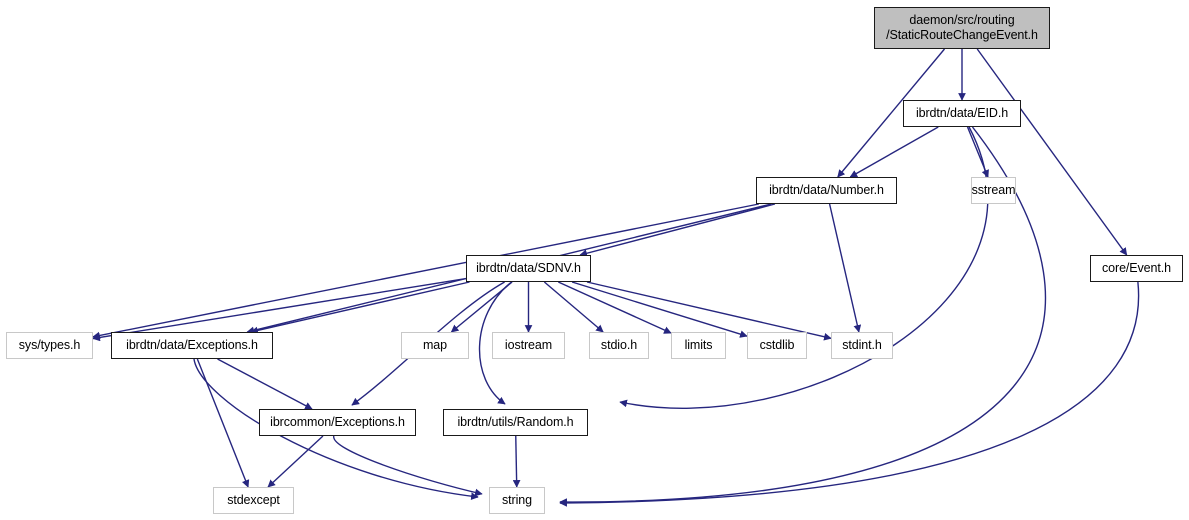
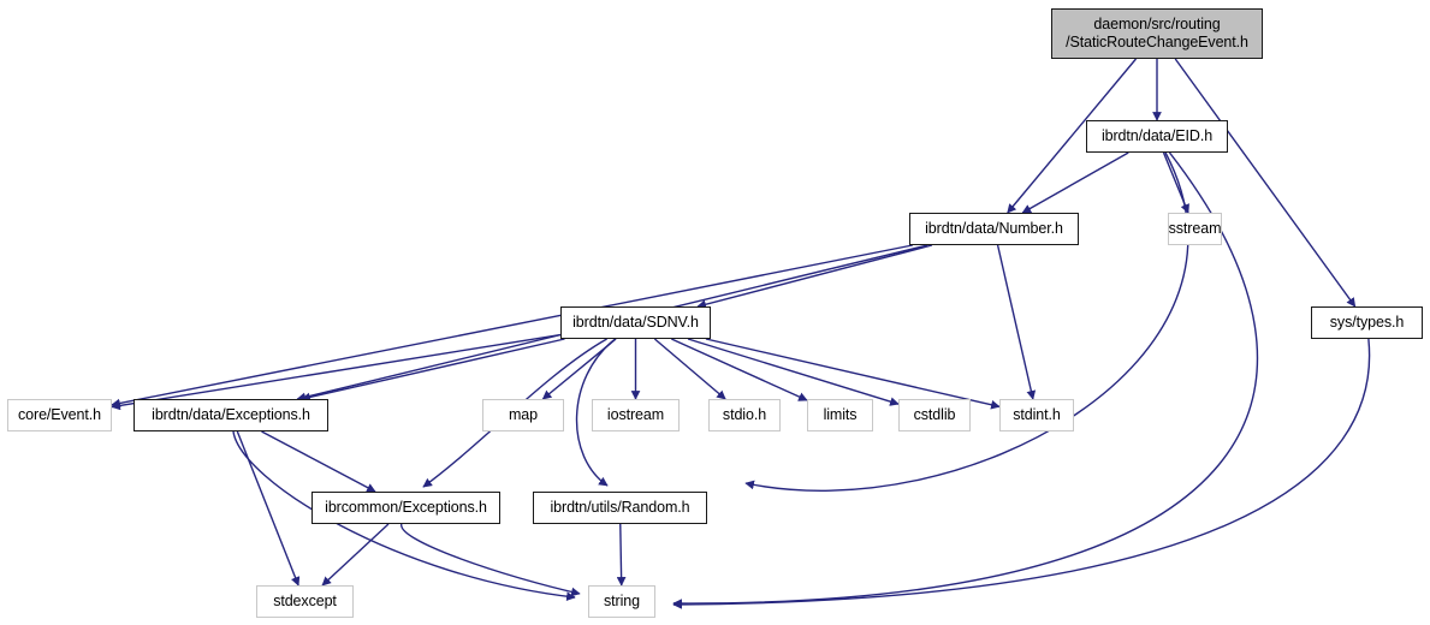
  daemon/src/routing
  /StaticRouteChangeEvent.h
  ibrdtn/data/EID.h
  ibrdtn/data/Number.h
  sstream
- core/Event.h
+ sys/types.h
  ibrdtn/data/SDNV.h
- sys/types.h
+ core/Event.h
  ibrdtn/data/Exceptions.h
  map
  iostream
  stdio.h
  limits
  cstdlib
  stdint.h
  ibrcommon/Exceptions.h
  ibrdtn/utils/Random.h
  stdexcept
  string
